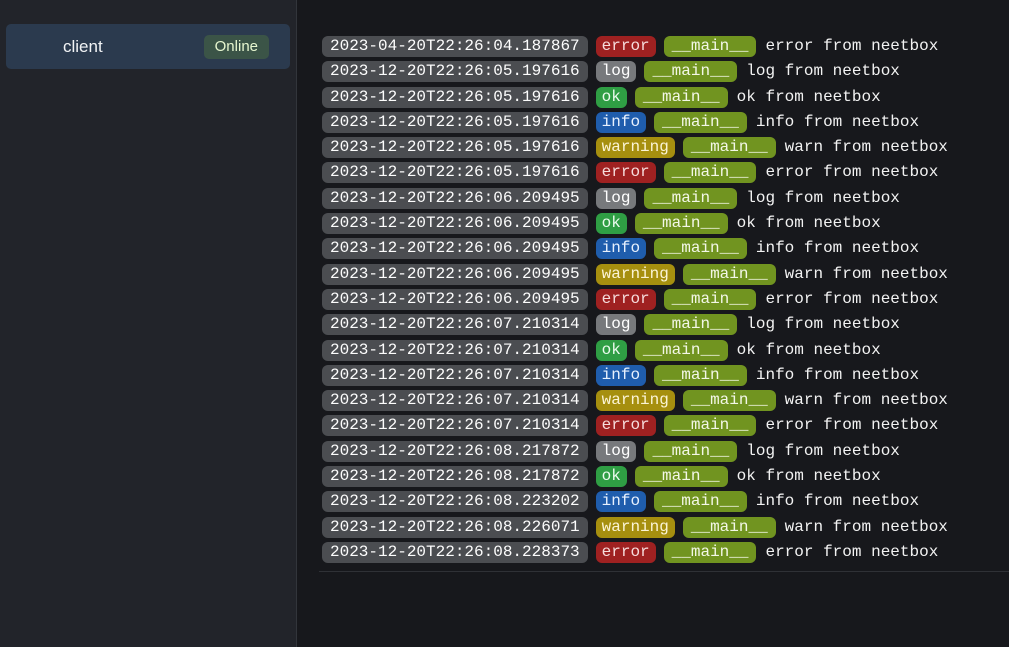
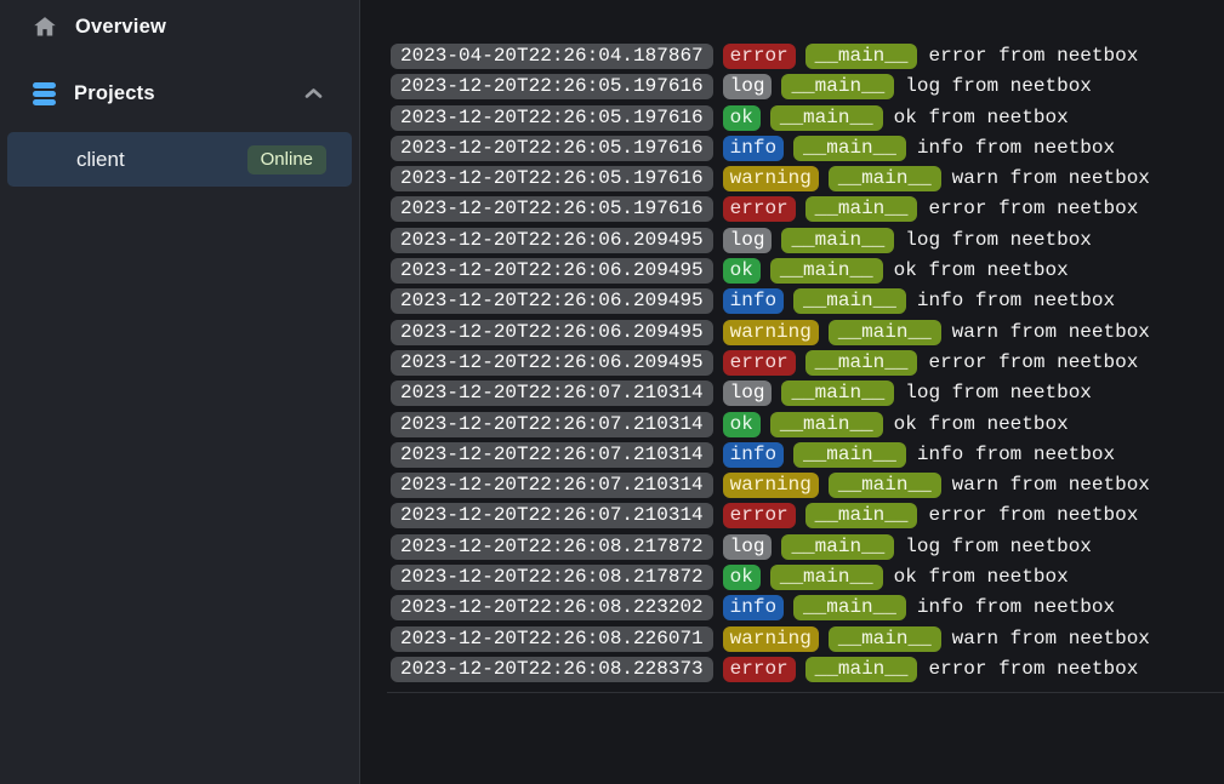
+ Overview
+ Projects
  client
  Online
  2023-04-20T22:26:04.187867
  error
  __main__
  error from neetbox
  2023-12-20T22:26:05.197616
  log
  __main__
  log from neetbox
  2023-12-20T22:26:05.197616
  ok
  __main__
  ok from neetbox
  2023-12-20T22:26:05.197616
  info
  __main__
  info from neetbox
  2023-12-20T22:26:05.197616
  warning
  __main__
  warn from neetbox
  2023-12-20T22:26:05.197616
  error
  __main__
  error from neetbox
  2023-12-20T22:26:06.209495
  log
  __main__
  log from neetbox
  2023-12-20T22:26:06.209495
  ok
  __main__
  ok from neetbox
  2023-12-20T22:26:06.209495
  info
  __main__
  info from neetbox
  2023-12-20T22:26:06.209495
  warning
  __main__
  warn from neetbox
  2023-12-20T22:26:06.209495
  error
  __main__
  error from neetbox
  2023-12-20T22:26:07.210314
  log
  __main__
  log from neetbox
  2023-12-20T22:26:07.210314
  ok
  __main__
  ok from neetbox
  2023-12-20T22:26:07.210314
  info
  __main__
  info from neetbox
  2023-12-20T22:26:07.210314
  warning
  __main__
  warn from neetbox
  2023-12-20T22:26:07.210314
  error
  __main__
  error from neetbox
  2023-12-20T22:26:08.217872
  log
  __main__
  log from neetbox
  2023-12-20T22:26:08.217872
  ok
  __main__
  ok from neetbox
  2023-12-20T22:26:08.223202
  info
  __main__
  info from neetbox
  2023-12-20T22:26:08.226071
  warning
  __main__
  warn from neetbox
  2023-12-20T22:26:08.228373
  error
  __main__
  error from neetbox
